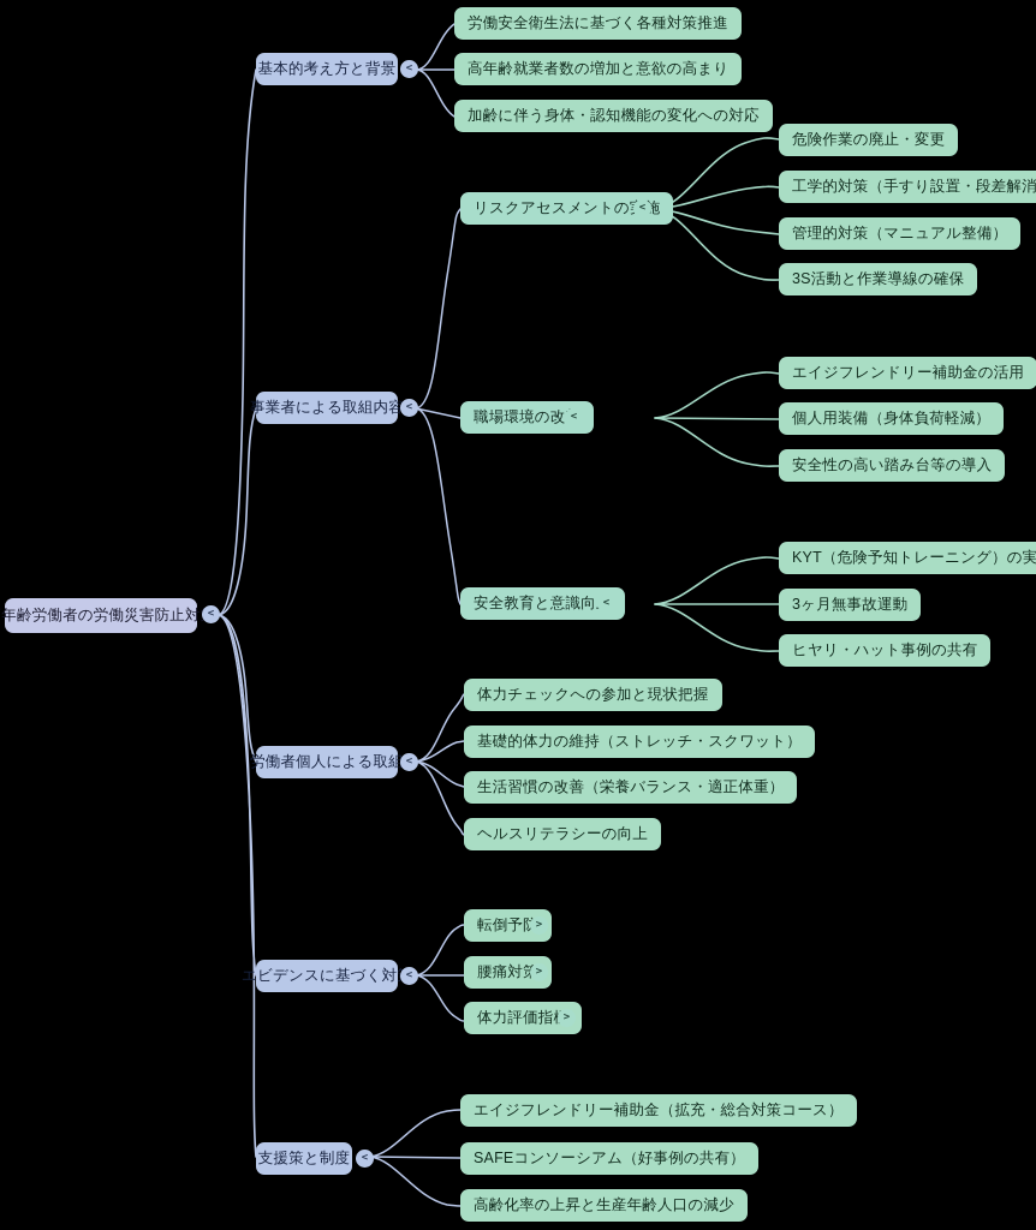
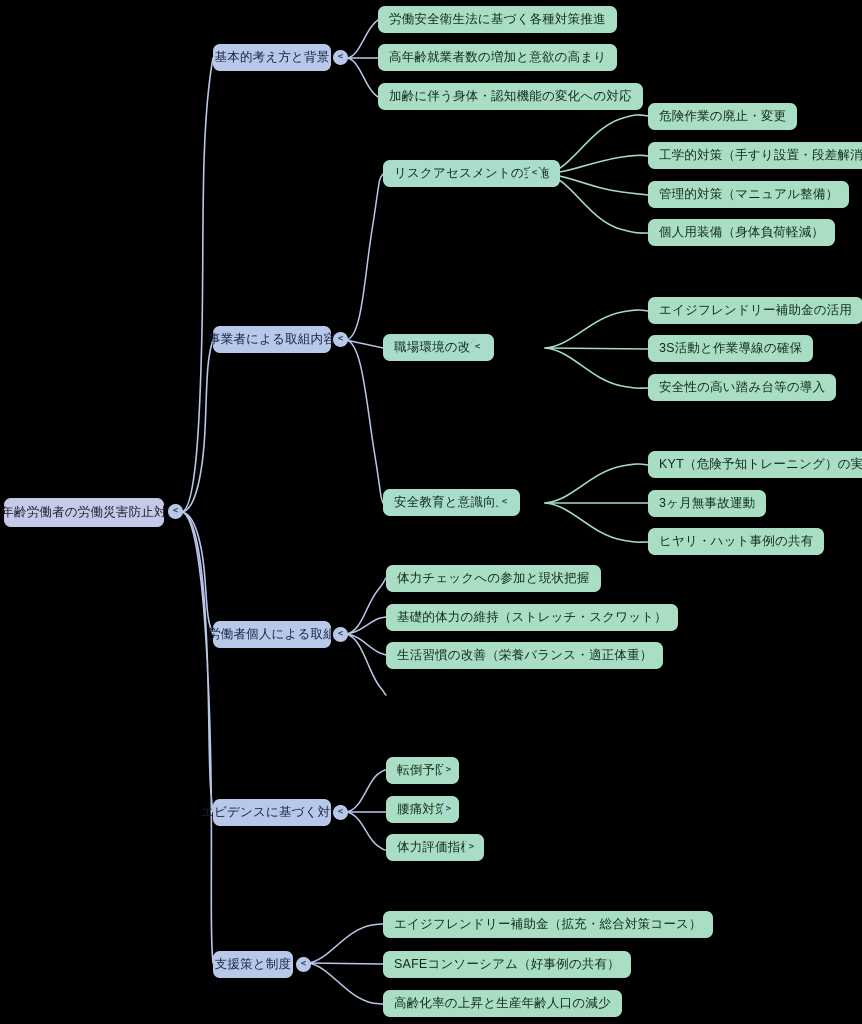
  年齢労働者の労働災害防止対
  <
  基本的考え方と背景
  <
  労働安全衛生法に基づく各種対策推進
  高年齢就業者数の増加と意欲の高まり
  加齢に伴う身体・認知機能の変化への対応
  事業者による取組内容
  <
  リスクアセスメントの施
  <
  危険作業の廃止・変更
  工学的対策（手すり設置・段差解消
  管理的対策（マニュアル整備）
- 3S活動と作業導線の確保
+ 個人用装備（身体負荷軽減）
  職場環境の改
  <
  エイジフレンドリー補助金の活用
- 個人用装備（身体負荷軽減）
+ 3S活動と作業導線の確保
  安全性の高い踏み台等の導入
  安全教育と意識向
  <
  KYT（危険予知トレーニング）の実
  3ヶ月無事故運動
  ヒヤリ・ハット事例の共有
  労働者個人による取組
  <
  体力チェックへの参加と現状把握
  基礎的体力の維持（ストレッチ・スクワット）
  生活習慣の改善（栄養バランス・適正体重）
- ヘルスリテラシーの向上
  エビデンスに基づく対
  <
  転倒予
  >
  腰痛対
  >
  体力評価指
  >
  支援策と制度
  <
  エイジフレンドリー補助金（拡充・総合対策コース）
  SAFEコンソーシアム（好事例の共有）
  高齢化率の上昇と生産年齢人口の減少
